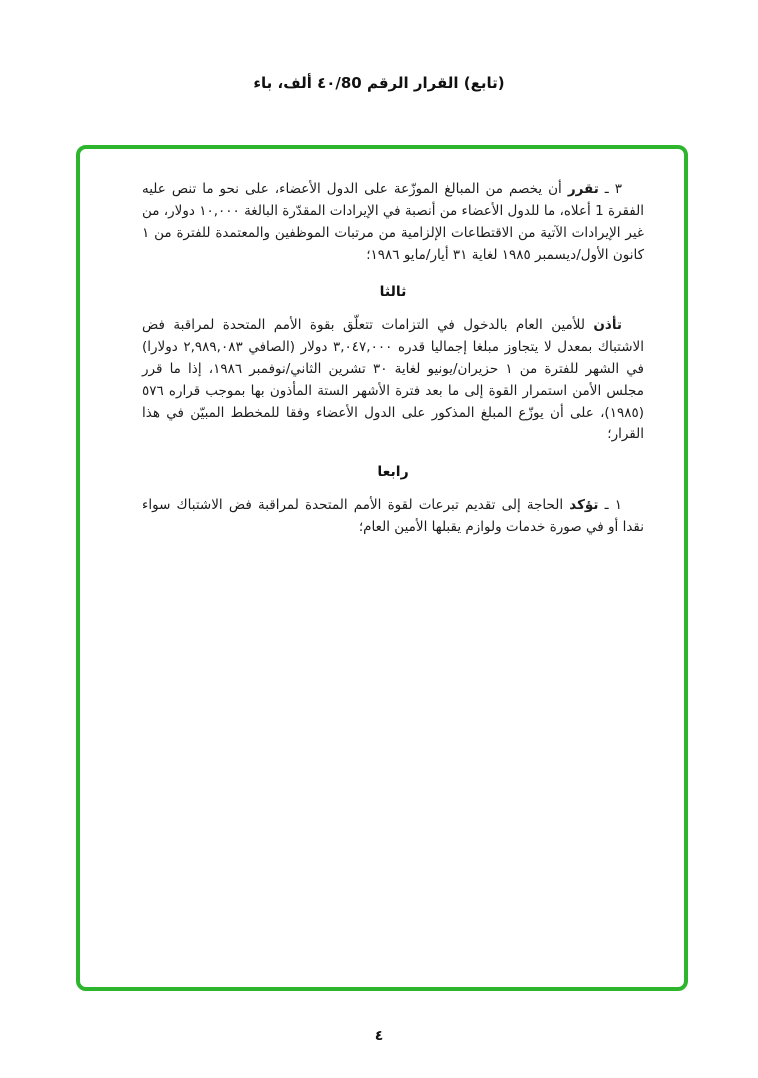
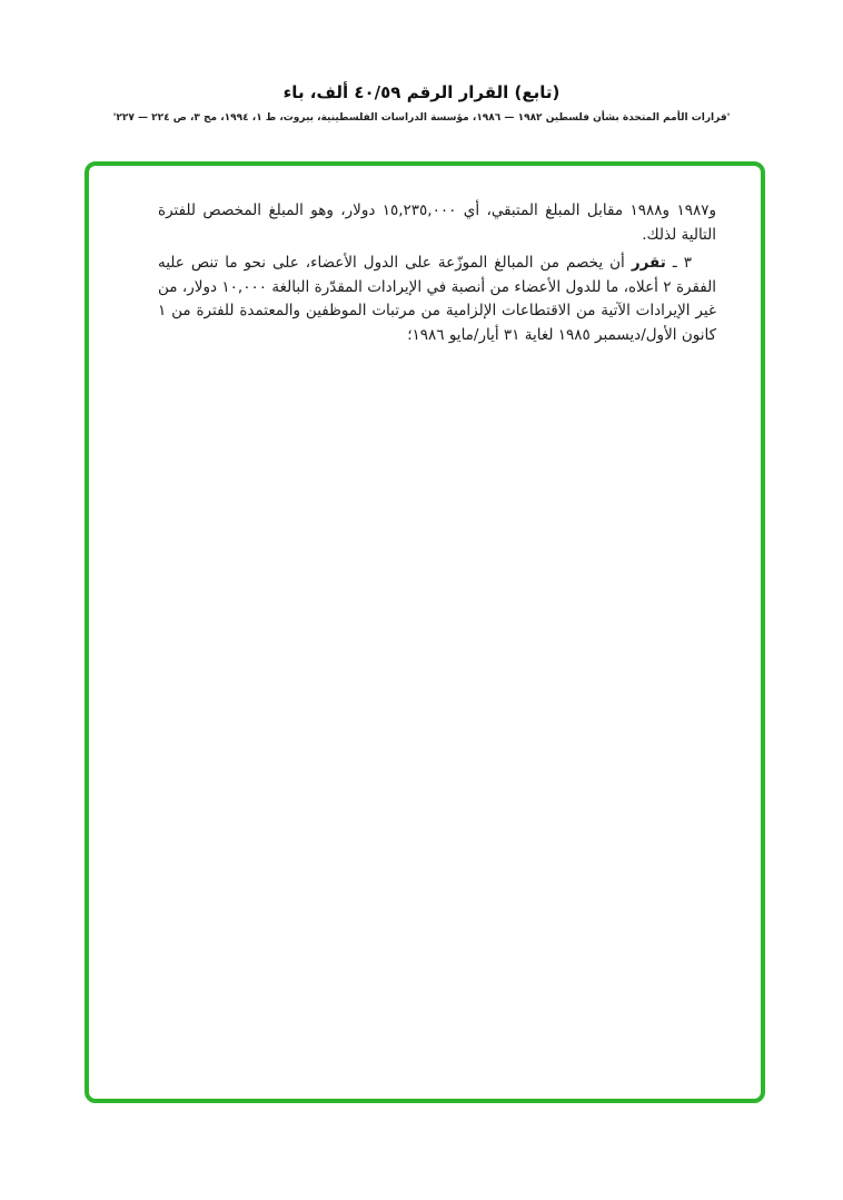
- (تابع) القرار الرقم ٤٠/80 ألف، باء
+ (تابع) القرار الرقم ٤٠/٥٩ ألف، باء
+ 'قرارات الأمم المتحدة بشأن فلسطين ١٩٨٢ — ١٩٨٦، مؤسسة الدراسات الفلسطينية، بيروت، ط ١، ١٩٩٤، مج ٣، ص ٢٢٤ — ٢٢٧'
+ و١٩٨٧ و١٩٨٨ مقابل المبلغ المتبقي، أي ١٥,٢٣٥,٠٠٠ دولار، وهو المبلغ المخصص للفترة التالية لذلك.
- ٣ ـ تقرر أن يخصم من المبالغ الموزّعة على الدول الأعضاء، على نحو ما تنص عليه الفقرة 1 أعلاه، ما للدول الأعضاء من أنصبة في الإيرادات المقدّرة البالغة ١٠,٠٠٠ دولار، من غير الإيرادات الآتية من الاقتطاعات الإلزامية من مرتبات الموظفين والمعتمدة للفترة من ١ كانون الأول/ديسمبر ١٩٨٥ لغاية ٣١ أيار/مايو ١٩٨٦؛
+ ٣ ـ تقرر أن يخصم من المبالغ الموزّعة على الدول الأعضاء، على نحو ما تنص عليه الفقرة ٢ أعلاه، ما للدول الأعضاء من أنصبة في الإيرادات المقدّرة البالغة ١٠,٠٠٠ دولار، من غير الإيرادات الآتية من الاقتطاعات الإلزامية من مرتبات الموظفين والمعتمدة للفترة من ١ كانون الأول/ديسمبر ١٩٨٥ لغاية ٣١ أيار/مايو ١٩٨٦؛
- ثالثا
- تأذن للأمين العام بالدخول في التزامات تتعلّق بقوة الأمم المتحدة لمراقبة فض الاشتباك بمعدل لا يتجاوز مبلغا إجماليا قدره ٣,٠٤٧,٠٠٠ دولار (الصافي ٢,٩٨٩,٠٨٣ دولارا) في الشهر للفترة من ١ حزيران/يونيو لغاية ٣٠ تشرين الثاني/نوفمبر ١٩٨٦، إذا ما قرر مجلس الأمن استمرار القوة إلى ما بعد فترة الأشهر الستة المأذون بها بموجب قراره ٥٧٦ (١٩٨٥)، على أن يوزّع المبلغ المذكور على الدول الأعضاء وفقا للمخطط المبيّن في هذا القرار؛
- رابعا
- ١ ـ تؤكد الحاجة إلى تقديم تبرعات لقوة الأمم المتحدة لمراقبة فض الاشتباك سواء نقدا أو في صورة خدمات ولوازم يقبلها الأمين العام؛
- ٤
